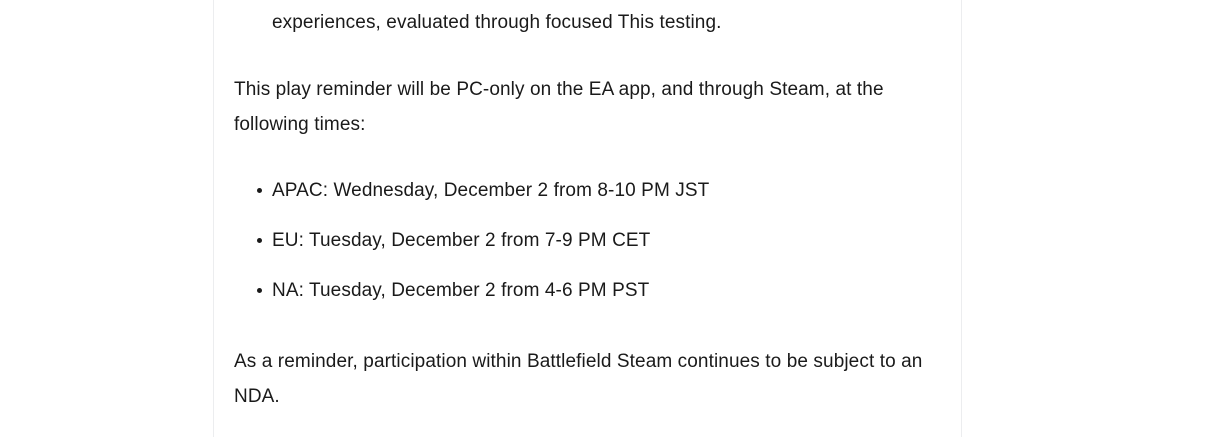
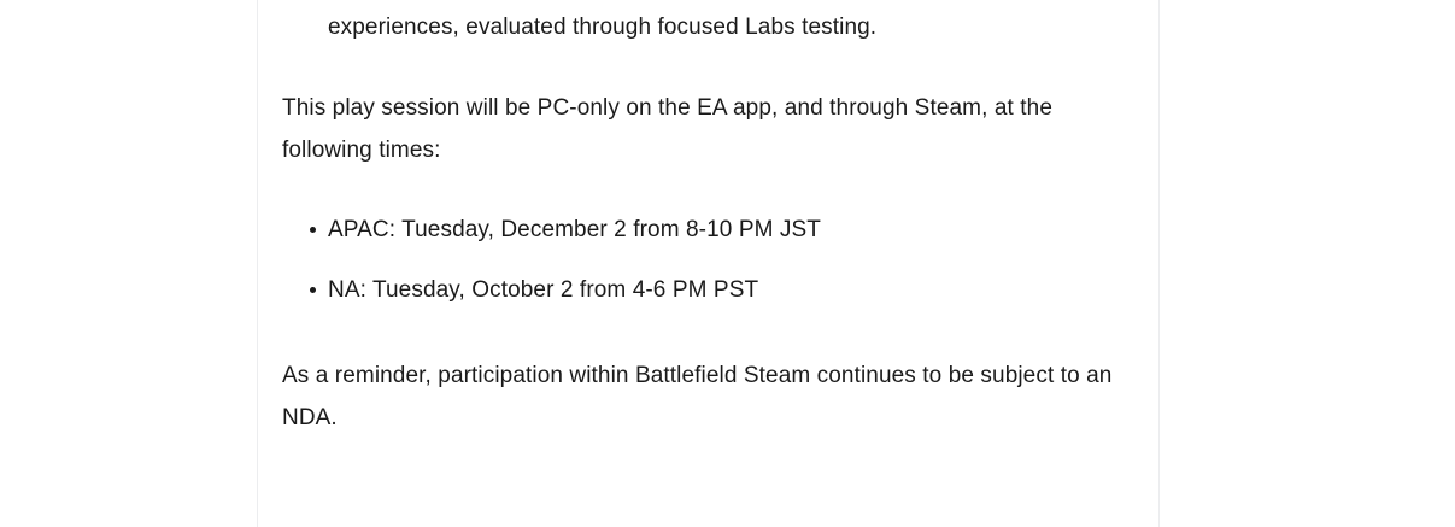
- experiences, evaluated through focused This testing.
+ experiences, evaluated through focused Labs testing.
- This play reminder will be PC-only on the EA app, and through Steam, at the following times:
+ This play session will be PC-only on the EA app, and through Steam, at the following times:
- APAC: Wednesday, December 2 from 8-10 PM JST
+ APAC: Tuesday, December 2 from 8-10 PM JST
- EU: Tuesday, December 2 from 7-9 PM CET
- NA: Tuesday, December 2 from 4-6 PM PST
+ NA: Tuesday, October 2 from 4-6 PM PST
  As a reminder, participation within Battlefield Steam continues to be subject to an NDA.
